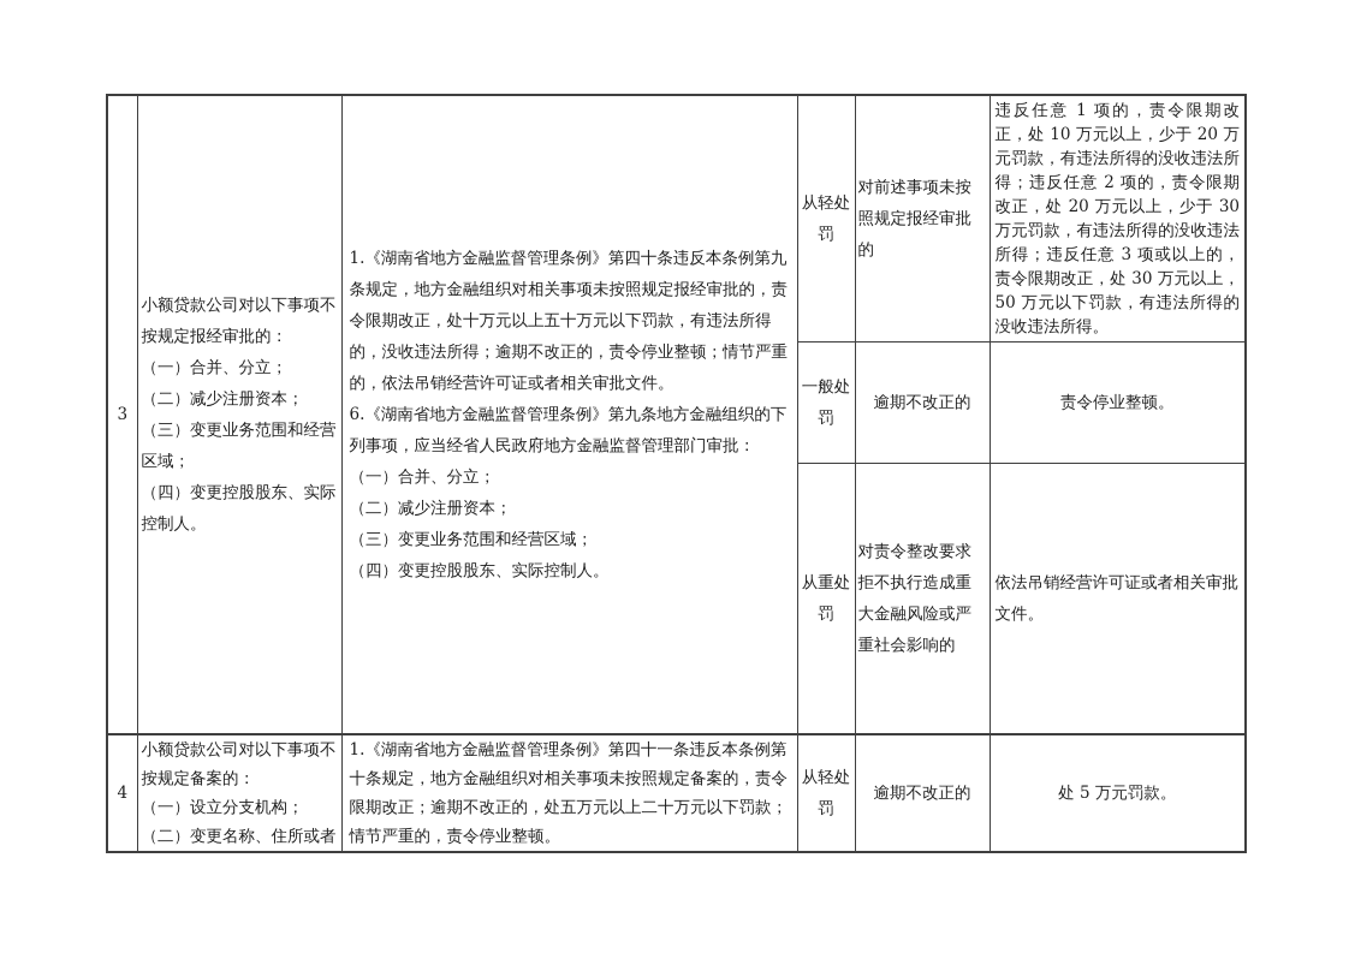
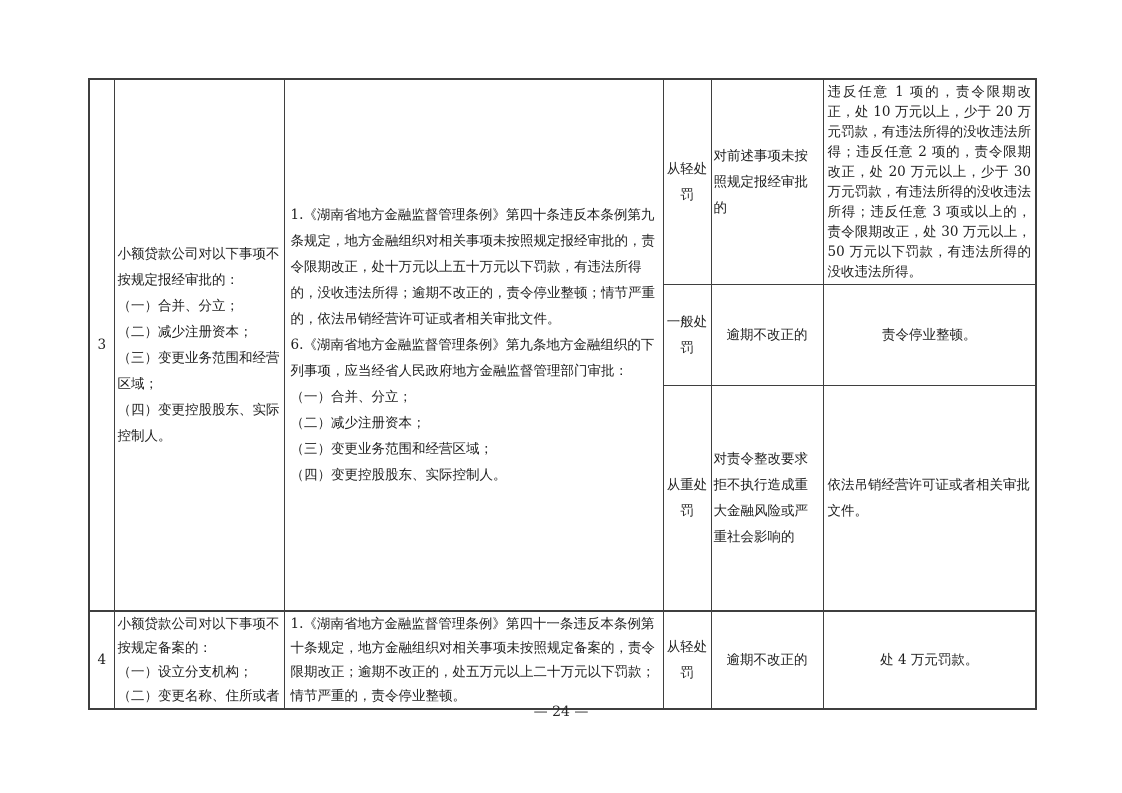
  3	小额贷款公司对以下事项不按规定报经审批的： （一）合并、分立； （二）减少注册资本； （三）变更业务范围和经营区域； （四）变更控股股东、实际控制人。	1.《湖南省地方金融监督管理条例》第四十条违反本条例第九条规定，地方金融组织对相关事项未按照规定报经审批的，责令限期改正，处十万元以上五十万元以下罚款，有违法所得的，没收违法所得；逾期不改正的，责令停业整顿；情节严重的，依法吊销经营许可证或者相关审批文件。 6.《湖南省地方金融监督管理条例》第九条地方金融组织的下列事项，应当经省人民政府地方金融监督管理部门审批： （一）合并、分立； （二）减少注册资本； （三）变更业务范围和经营区域； （四）变更控股股东、实际控制人。	从轻处罚	对前述事项未按照规定报经审批的	违反任意 1 项的，责令限期改正，处 10 万元以上，少于 20 万元罚款，有违法所得的没收违法所得；违反任意 2 项的，责令限期改正，处 20 万元以上，少于 30 万元罚款，有违法所得的没收违法所得；违反任意 3 项或以上的，责令限期改正，处 30 万元以上，50 万元以下罚款，有违法所得的没收违法所得。
  一般处罚	逾期不改正的	责令停业整顿。
  从重处罚	对责令整改要求拒不执行造成重大金融风险或严重社会影响的	依法吊销经营许可证或者相关审批文件。
- 4	小额贷款公司对以下事项不按规定备案的： （一）设立分支机构； （二）变更名称、住所或者	1.《湖南省地方金融监督管理条例》第四十一条违反本条例第十条规定，地方金融组织对相关事项未按照规定备案的，责令限期改正；逾期不改正的，处五万元以上二十万元以下罚款；情节严重的，责令停业整顿。	从轻处罚	逾期不改正的	处 5 万元罚款。
+ 4	小额贷款公司对以下事项不按规定备案的： （一）设立分支机构； （二）变更名称、住所或者	1.《湖南省地方金融监督管理条例》第四十一条违反本条例第十条规定，地方金融组织对相关事项未按照规定备案的，责令限期改正；逾期不改正的，处五万元以上二十万元以下罚款；情节严重的，责令停业整顿。	从轻处罚	逾期不改正的	处 4 万元罚款。
+ — 24 —
